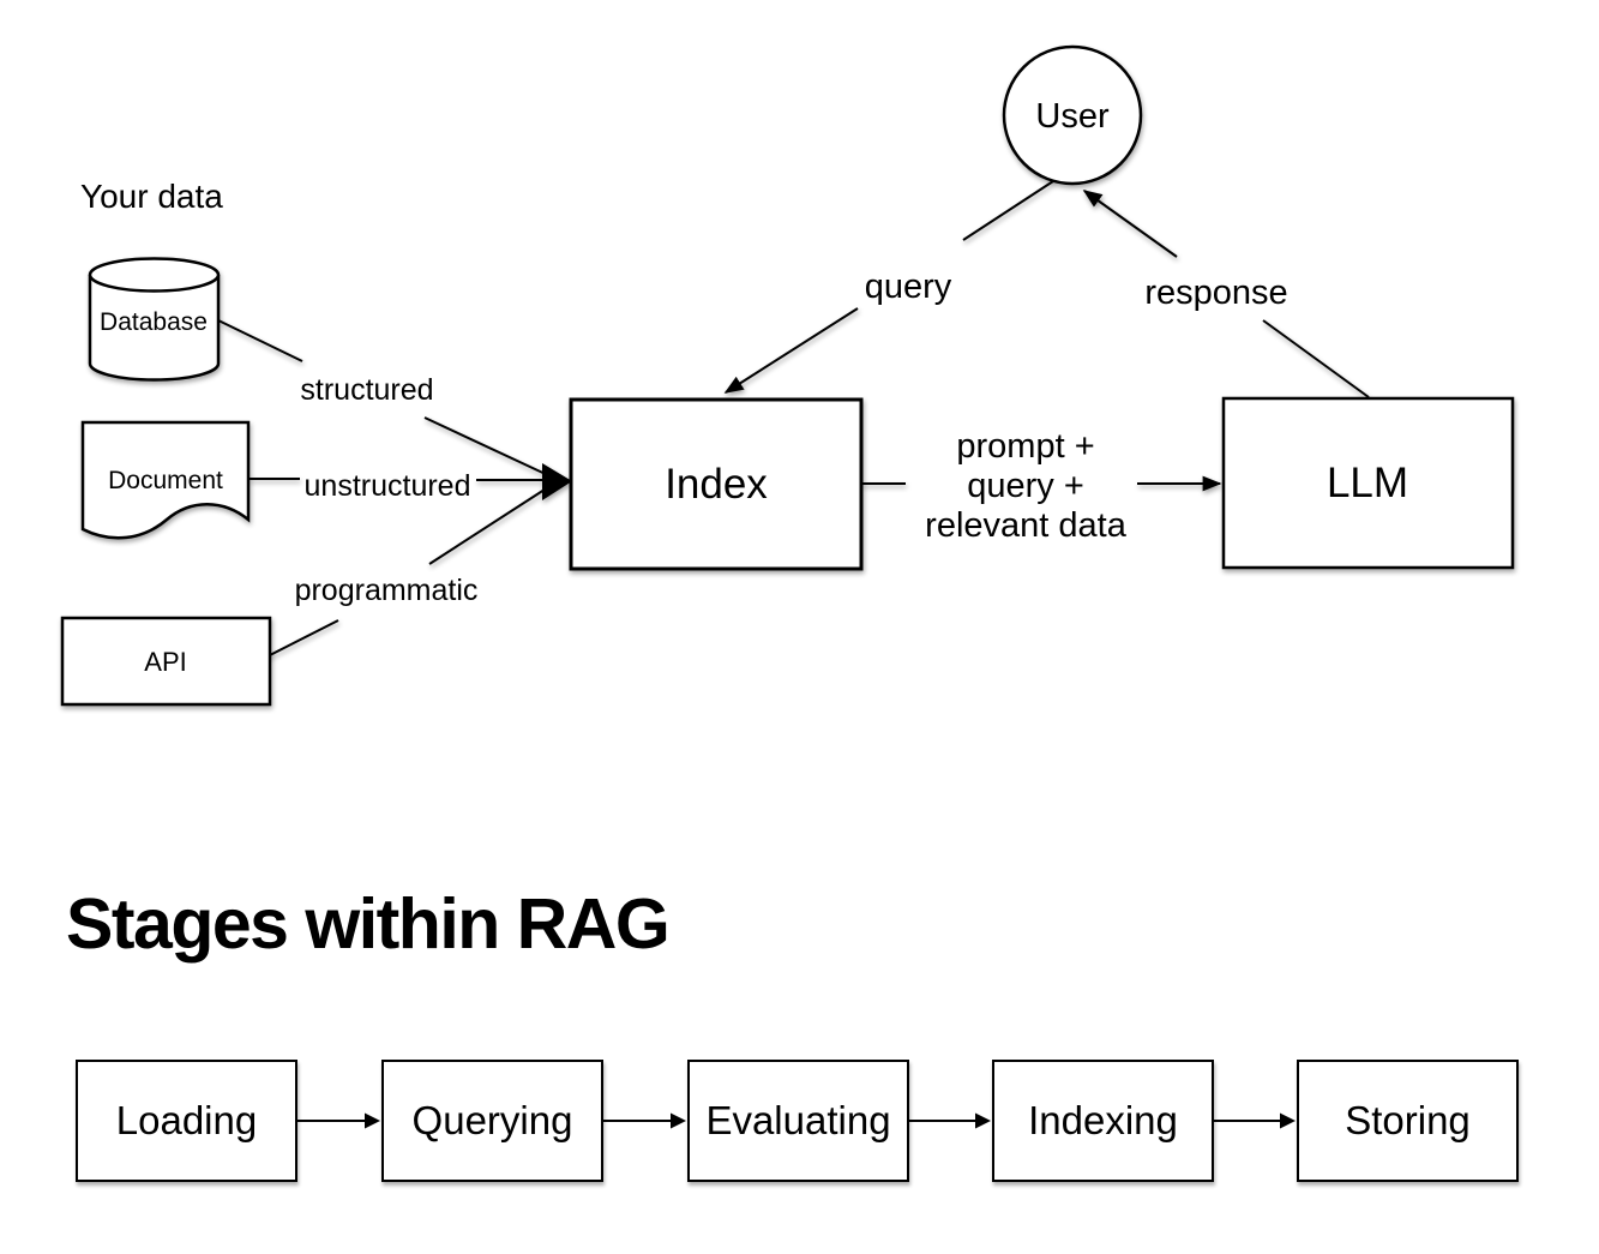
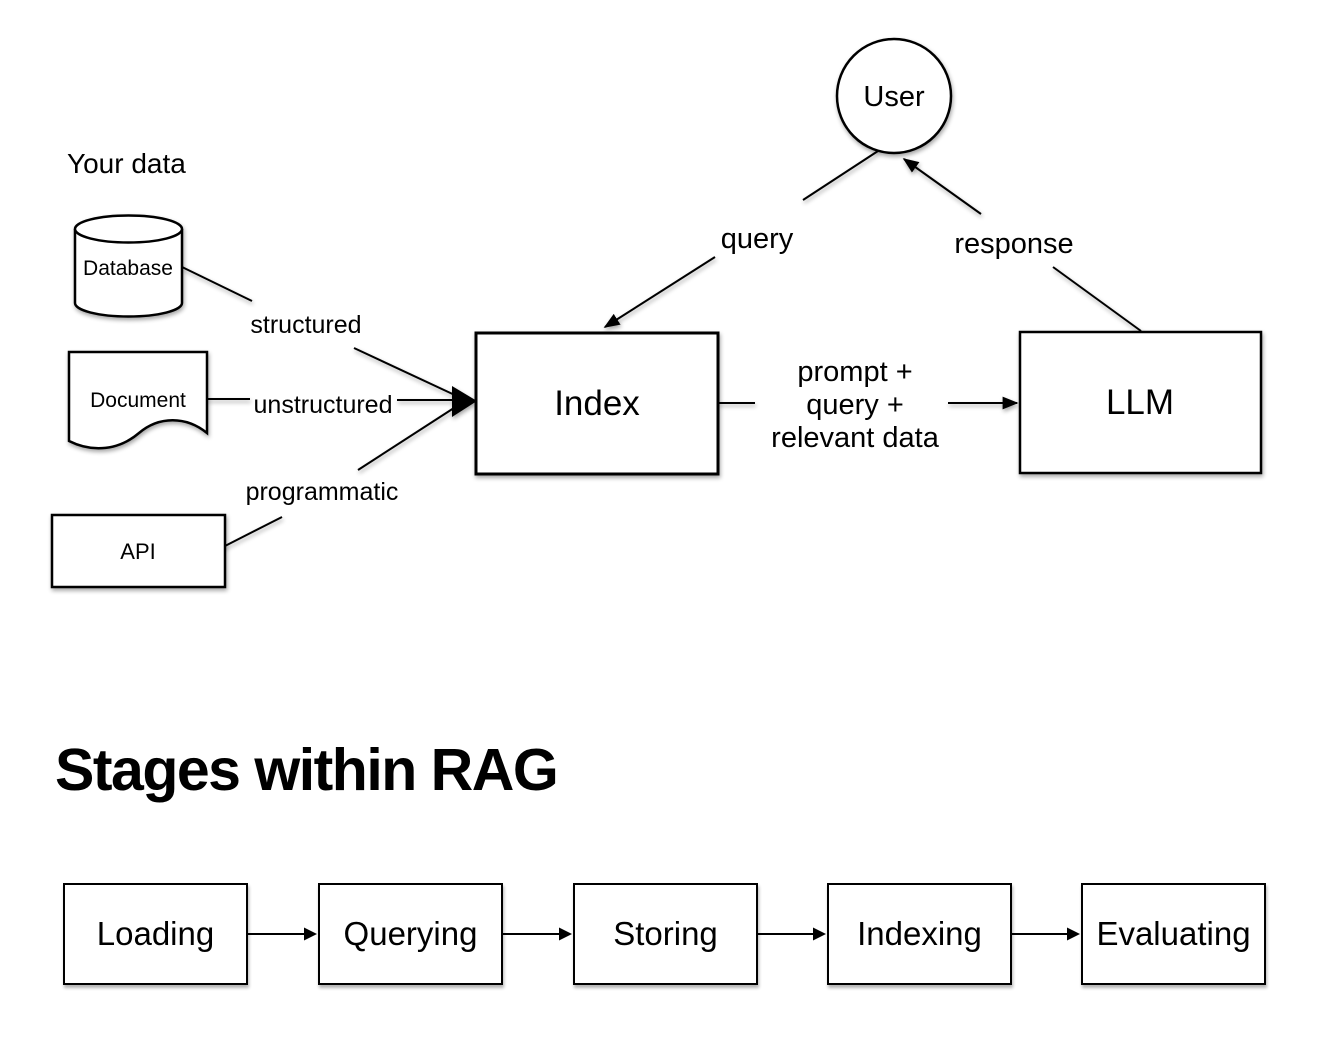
  Your data
  User
  Database
  Document
  API
  structured
  unstructured
  programmatic
  Index
  LLM
  query
  response
  prompt +
  query +
  relevant data
  Stages within RAG
  Loading
  Querying
- Evaluating
+ Storing
  Indexing
- Storing
+ Evaluating
